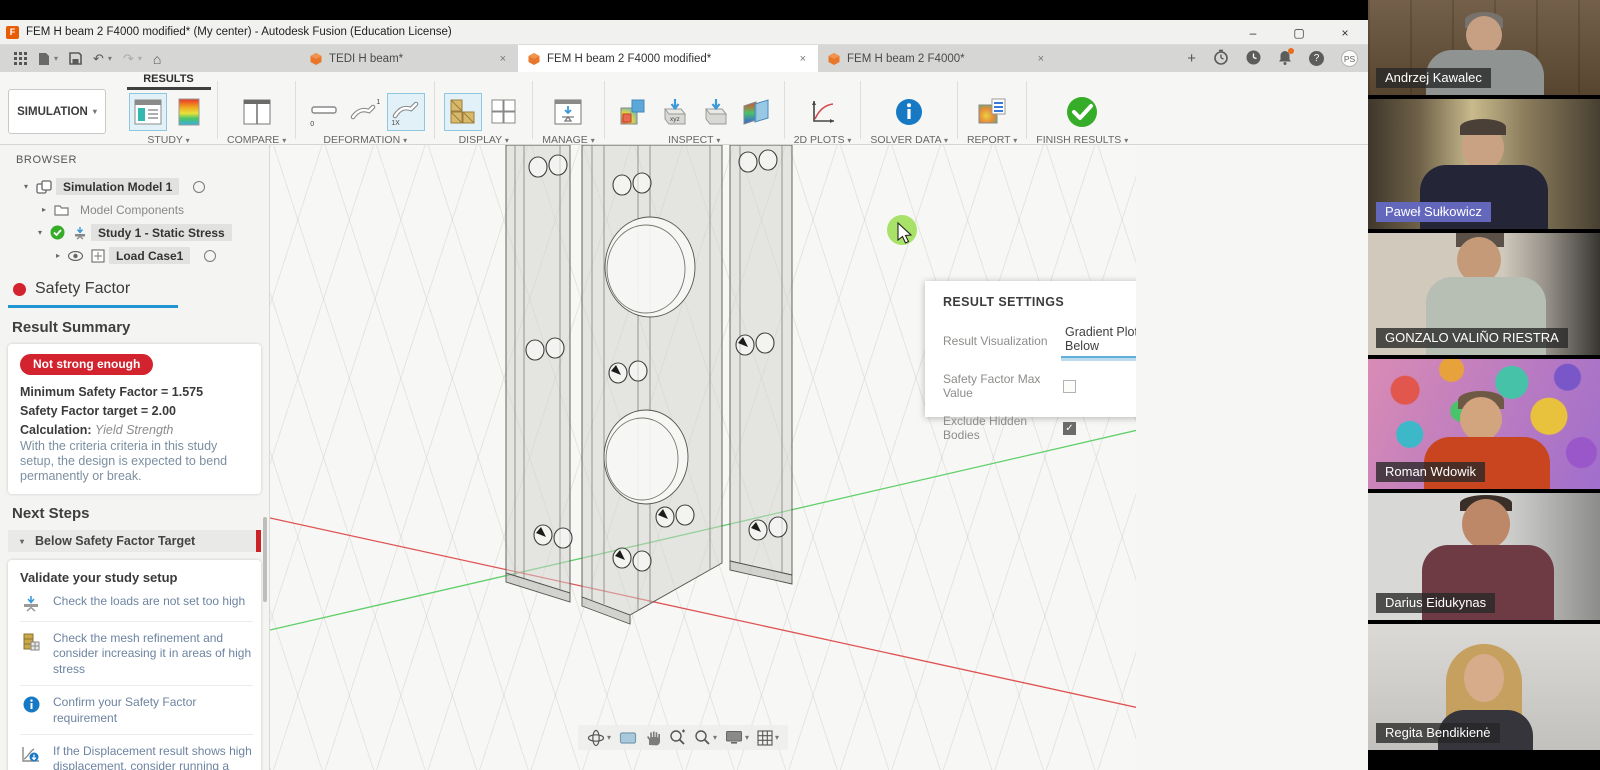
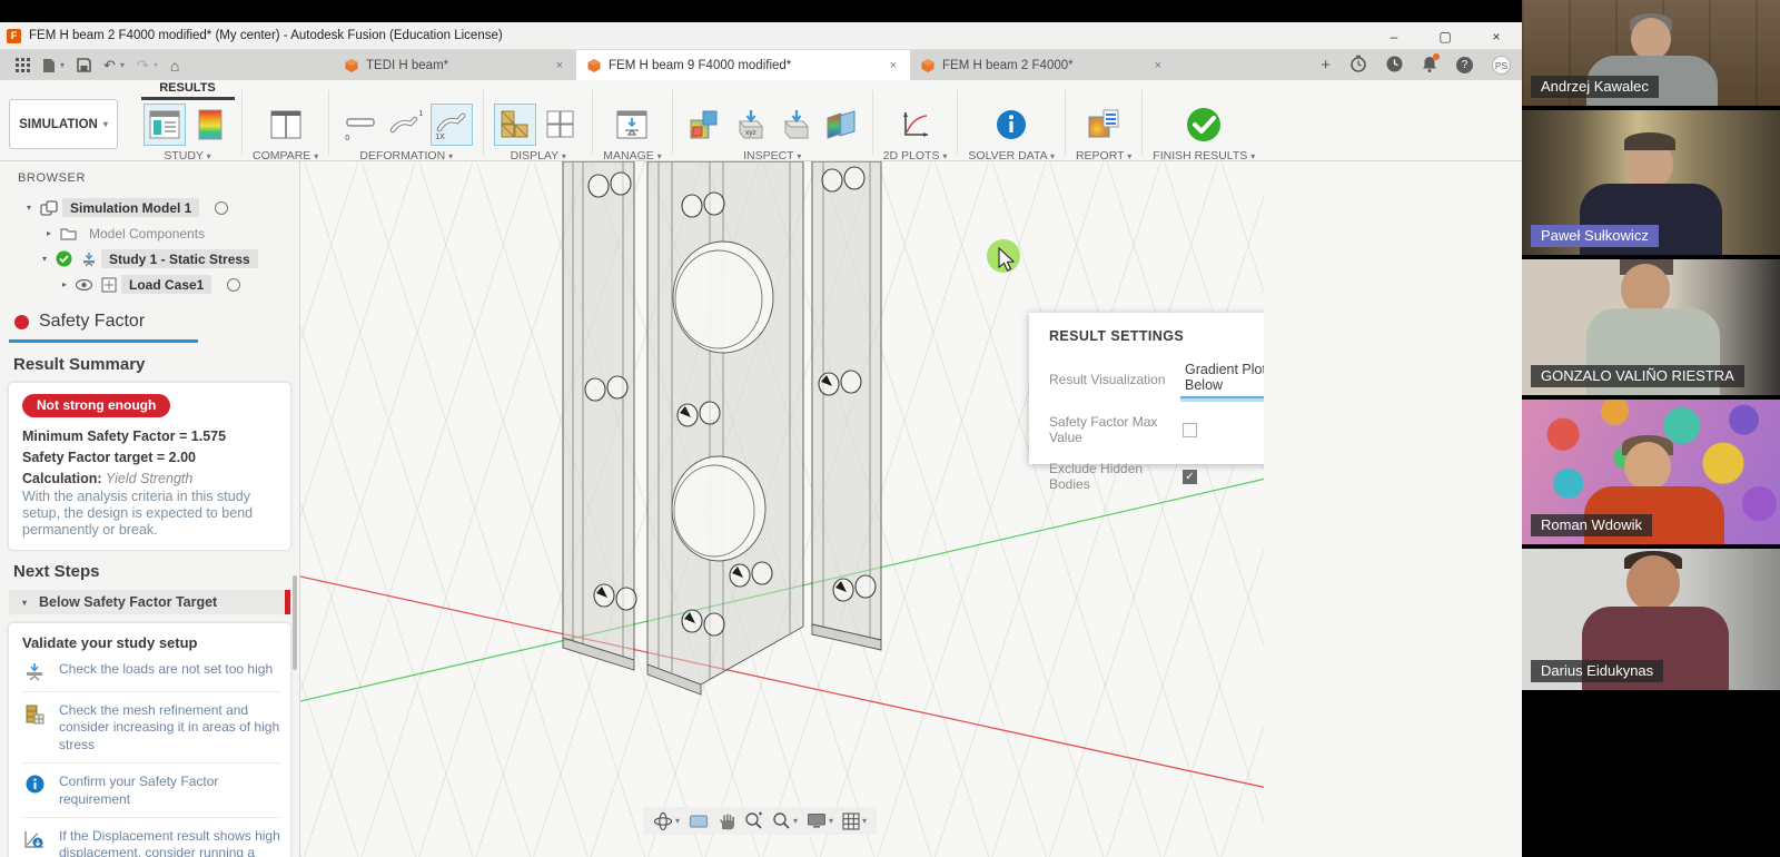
  F
  FEM H beam 2 F4000 modified* (My center) - Autodesk Fusion (Education License)
  –
  ▢
  ×
  ▾
  ↶
  ▾
  ↷
  ▾
  ⌂
  TEDI H beam*
  ×
- FEM H beam 2 F4000 modified*
+ FEM H beam 9 F4000 modified*
  ×
  FEM H beam 2 F4000*
  ×
  +
  ?
  PS
  SIMULATION
  ▾
  RESULTS
  STUDY ▾
  COMPARE ▾
  DEFORMATION ▾
  DISPLAY ▾
  MANAGE ▾
  INSPECT ▾
  2D PLOTS ▾
  SOLVER DATA ▾
  REPORT ▾
  FINISH RESULTS ▾
  BROWSER
  ▾
  Simulation Model 1
  ▸
  Model Components
  ▾
  Study 1 - Static Stress
  ▸
  Load Case1
  Safety Factor
  Result Summary
  Not strong enough
  Minimum Safety Factor = 1.575
  Safety Factor target = 2.00
  Calculation: Yield Strength
- With the criteria criteria in this study setup, the design is expected to bend permanently or break.
+ With the analysis criteria in this study setup, the design is expected to bend permanently or break.
  Next Steps
  ▾
  Below Safety Factor Target
  Validate your study setup
  Check the loads are not set too high
  Check the mesh refinement and consider increasing it in areas of high stress
  Confirm your Safety Factor requirement
  RESULT SETTINGS
  Result Visualization
  Gradient Plo Below
  Safety Factor Max Value
  Exclude Hidden Bodies
  ✓
  ▾
  ▾
  ▾
  ▾
  Andrzej Kawalec
  Paweł Sułkowicz
  GONZALO VALIÑO RIESTRA
  Roman Wdowik
  Darius Eidukynas
- Regita Bendikienė
